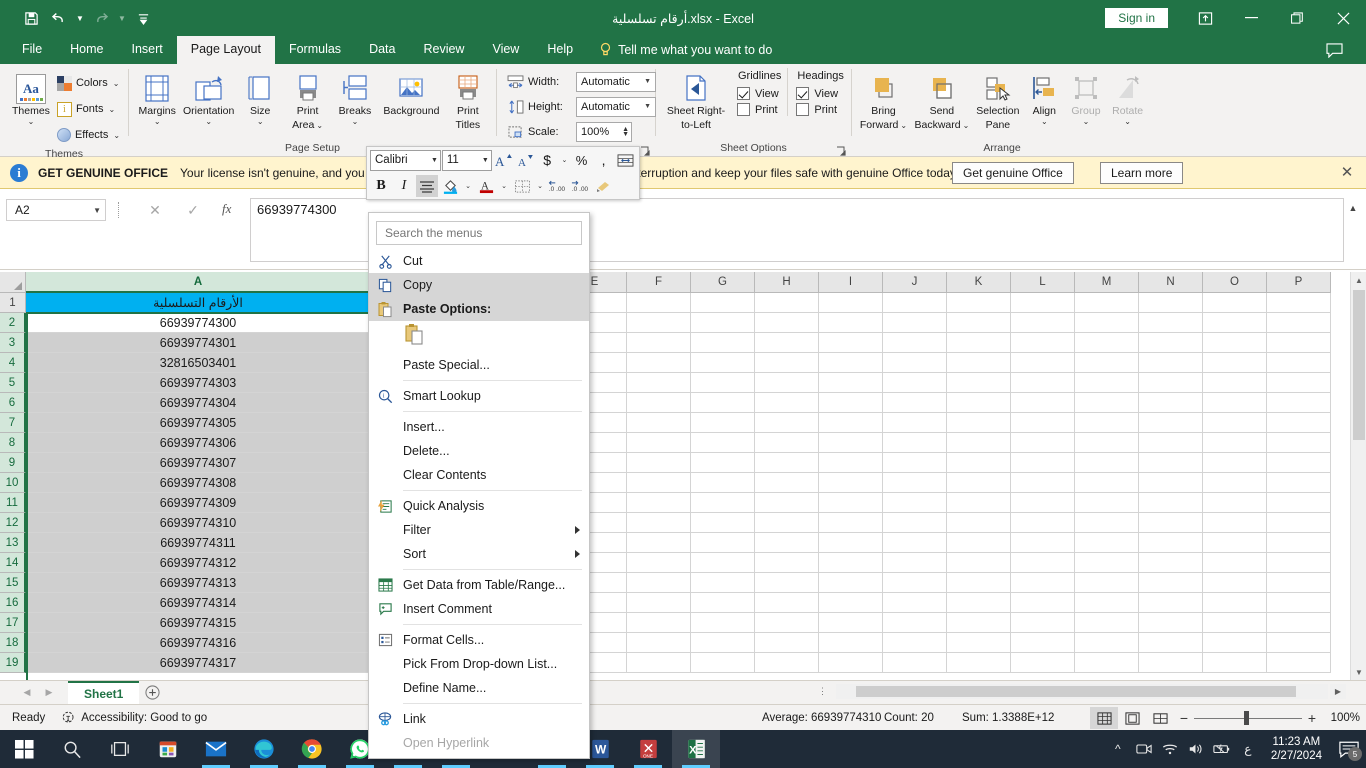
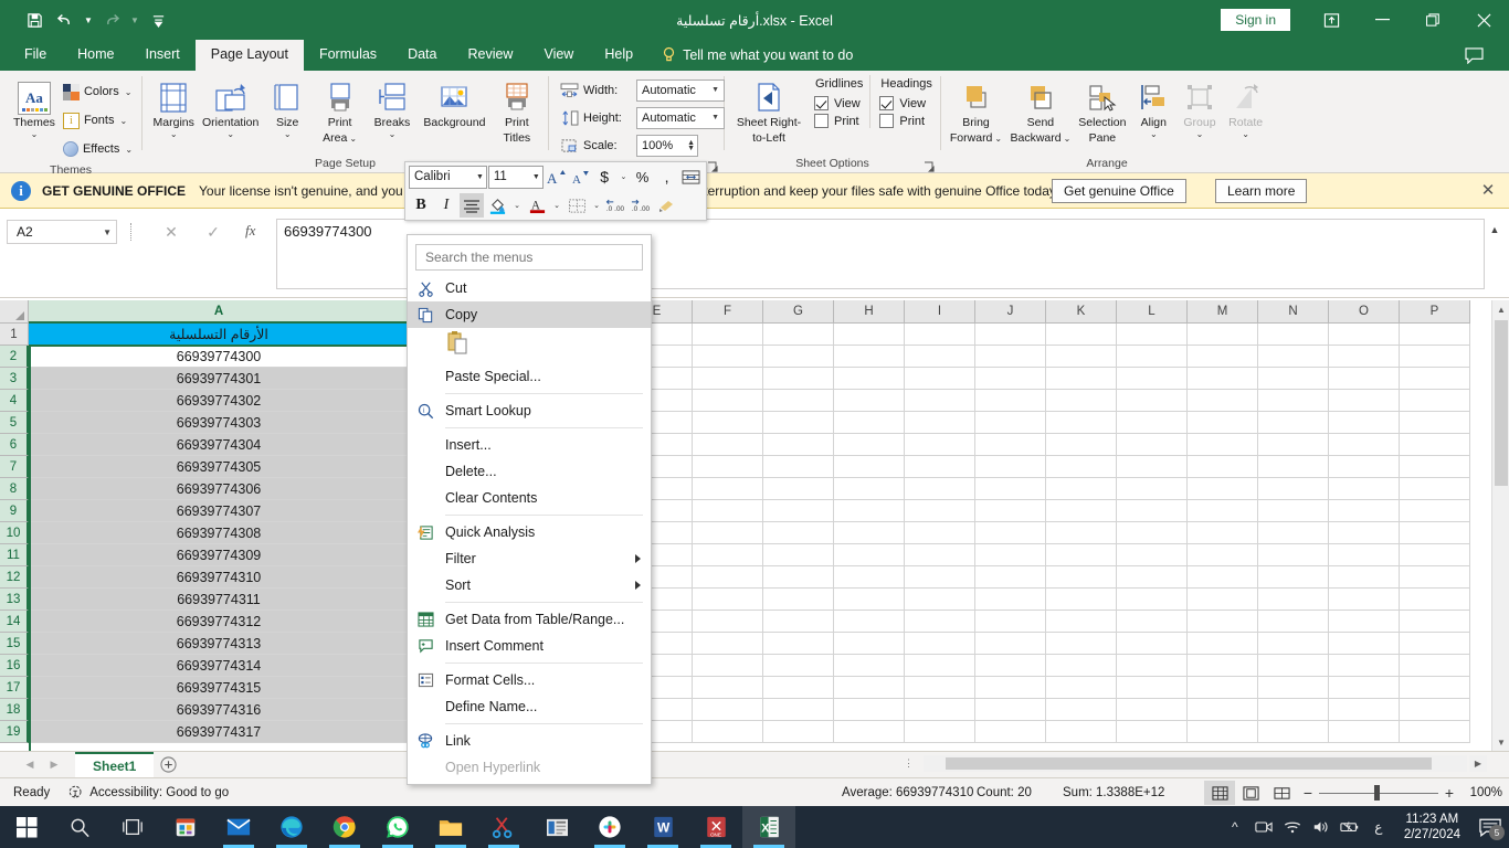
  ▼
  ▼
  أرقام تسلسلية.xlsx - Excel
  Sign in
  File
  Home
  Insert
  Page Layout
  Formulas
  Data
  Review
  View
  Help
  Tell me what you want to do
  Aa
  Themes
  ⌄
  Colors
  ⌄
  i
  Fonts
  ⌄
  Effects
  ⌄
  Themes
  Margins
  ⌄
  Orientation
  ⌄
  Size
  ⌄
  Print
  Area
  ⌄
  Breaks
  ⌄
  Background
  Print
  Titles
  Page Setup
  Width:
  Automatic
  Height:
  Automatic
  Scale:
  100%
  Sheet Right-
  to-Left
  Gridlines
  View
  Print
  Headings
  View
  Print
  Sheet Options
  Bring
  Forward
  ⌄
  Send
  Backward
  ⌄
  Selection
  Pane
  Align
  ⌄
  Group
  ⌄
  Rotate
  ⌄
  Arrange
  i
  GET GENUINE OFFICE
  Get genuine Office
  Learn more
  ✕
  A2
  ▼
  ✕
  ✓
  fx
  66939774300
  ▲
  A
  E
  F
  G
  H
  I
  J
  K
  L
  M
  N
  O
  P
  1
  الأرقام التسلسلية
  2
  66939774300
  3
  66939774301
  4
- 32816503401
+ 66939774302
  5
  66939774303
  6
  66939774304
  7
  66939774305
  8
  66939774306
  9
  66939774307
  10
  66939774308
  11
  66939774309
  12
  66939774310
  13
  66939774311
  14
  66939774312
  15
  66939774313
  16
  66939774314
  17
  66939774315
  18
  66939774316
  19
  66939774317
  ▲
  ▼
  ◀
  ▶
  Sheet1
  ⋮
  ▶
  Ready
  Accessibility: Good to go
  Average: 66939774310
  Count: 20
  Sum: 1.3388E+12
  −
  +
  100%
  Calibri
  11
  A
  A
  $
  %
  ,
  B
  I
  A
  Search the menus
  Cut
  Copy
- Paste Options:
  Paste Special...
  Smart Lookup
  Insert...
  Delete...
  Clear Contents
  Quick Analysis
  Filter
  Sort
  Get Data from Table/Range...
  Insert Comment
  Format Cells...
- Pick From Drop-down List...
  Define Name...
  Link
  Open Hyperlink
  W
  X
  ^
  ع
  11:23 AM
  2/27/2024
  5
